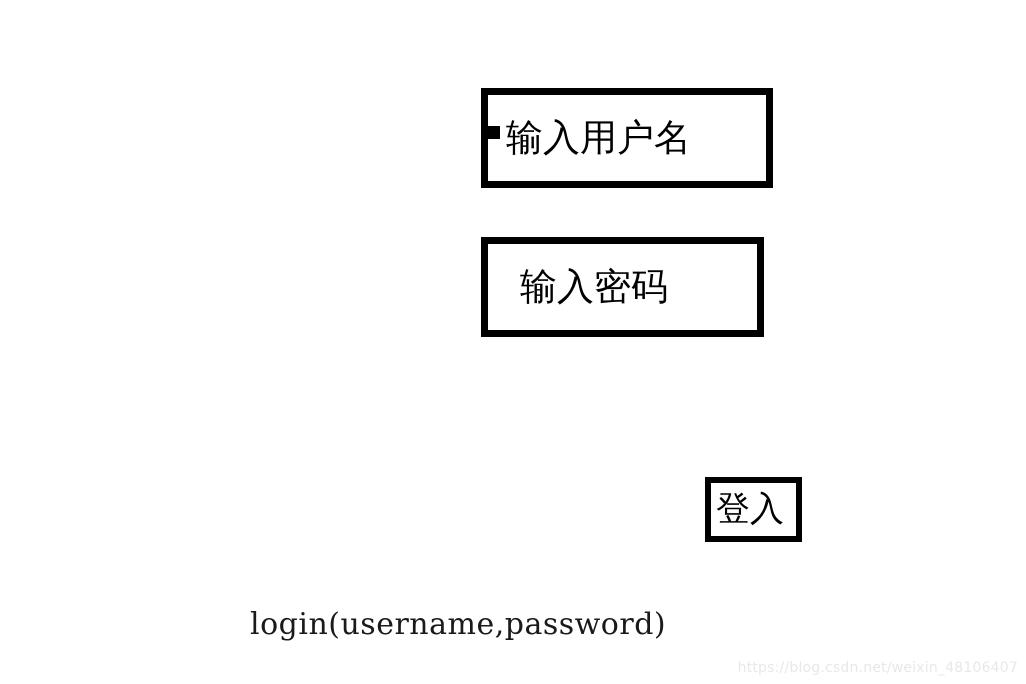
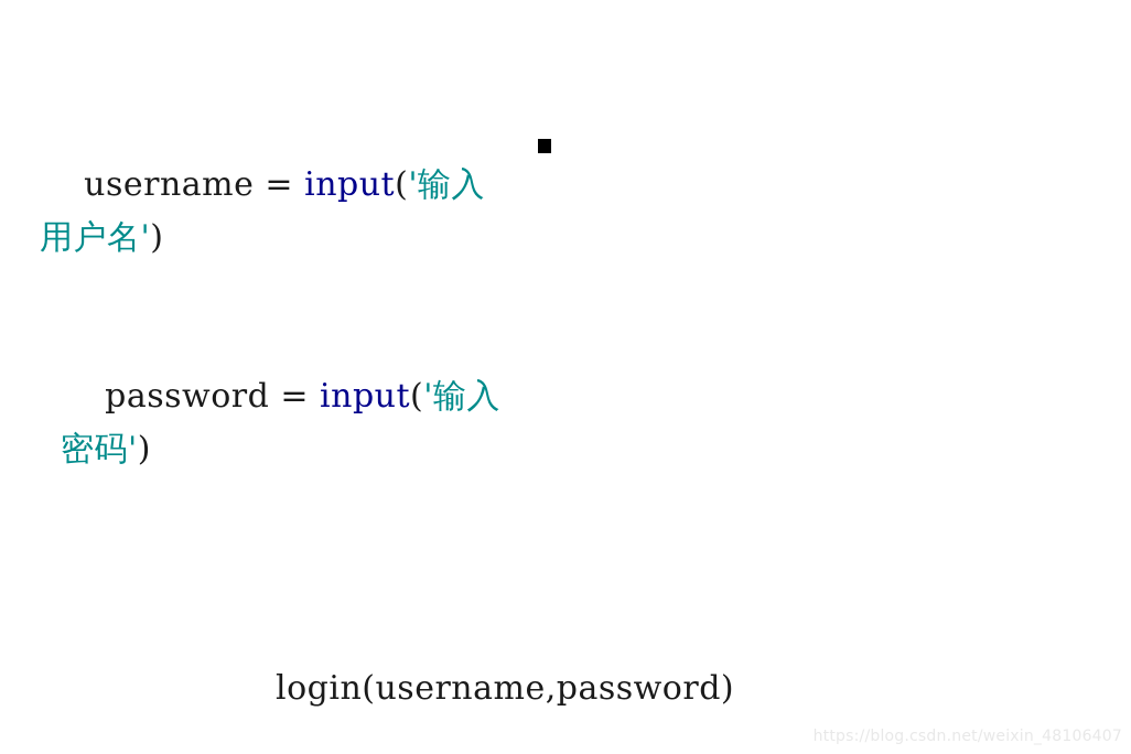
+ username = input('输入用户名')
+ password = input('输入密码')
  login(username,password)
- 输入用户名
- 输入密码
- 登入
